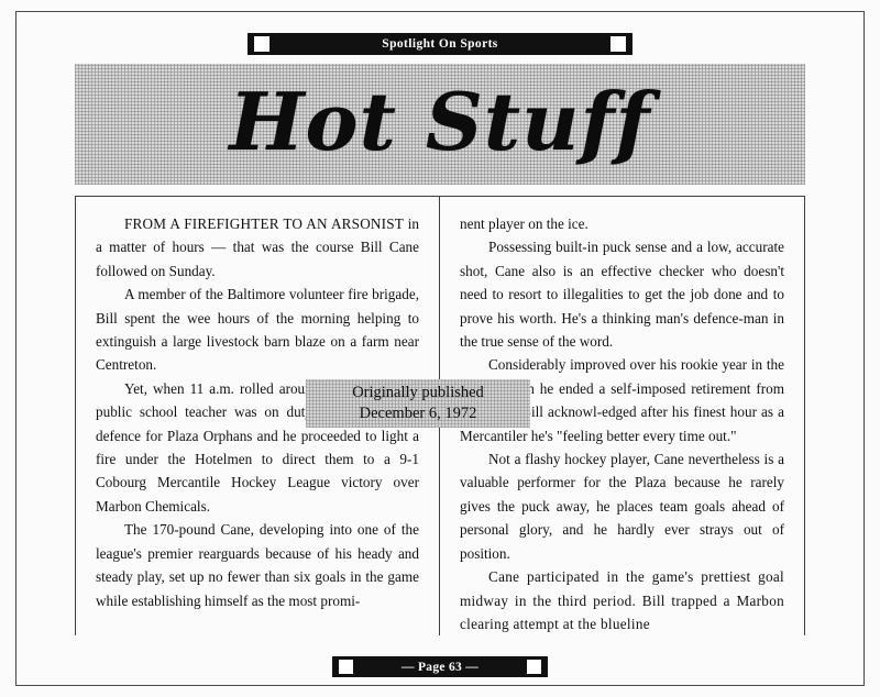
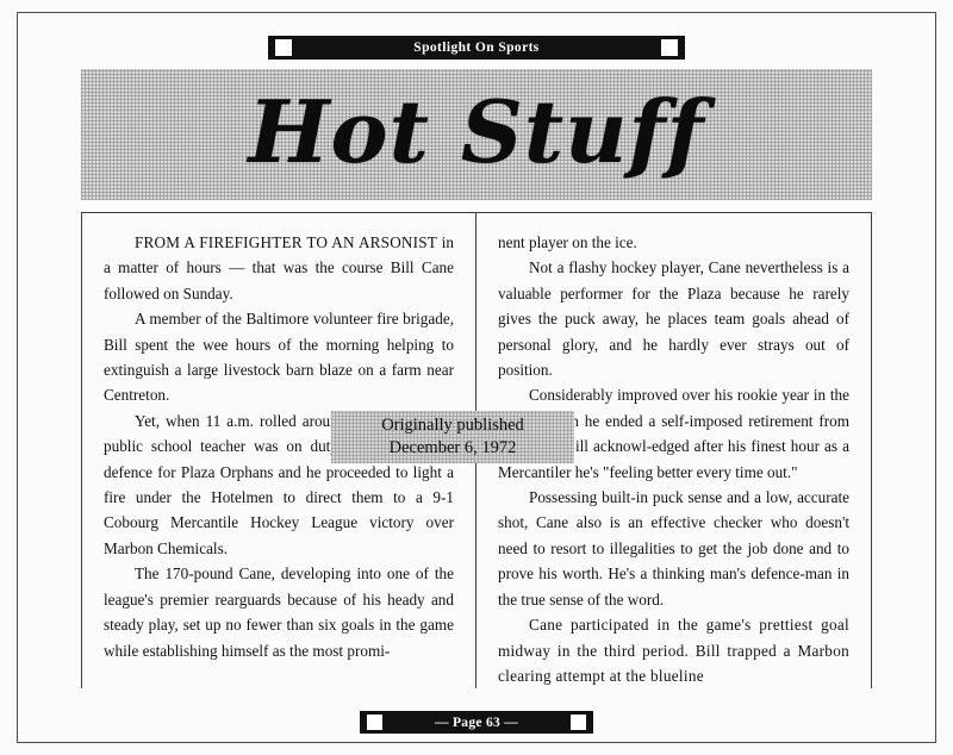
  Spotlight On Sports
  Hot Stuff
  FROM A FIREFIGHTER TO AN ARSONIST in a matter of hours — that was the course Bill Cane followed on Sunday.
  A member of the Baltimore volunteer fire brigade, Bill spent the wee hours of the morning helping to extinguish a large livestock barn blaze on a farm near Centreton.
  Yet, when 11 a.m. rolled arou public school teacher was on dut defence for Plaza Orphans and he proceeded to light a fire under the Hotelmen to direct them to a 9-1 Cobourg Mercantile Hockey League victory over Marbon Chemicals.
  The 170-pound Cane, developing into one of the league's premier rearguards because of his heady and steady play, set up no fewer than six goals in the game while establishing himself as the most promi-
  nent player on the ice.
- Possessing built-in puck sense and a low, accurate shot, Cane also is an effective checker who doesn't need to resort to illegalities to get the job done and to prove his worth. He's a thinking man's defence-man in the true sense of the word.
+ Not a flashy hockey player, Cane nevertheless is a valuable performer for the Plaza because he rarely gives the puck away, he places team goals ahead of personal glory, and he hardly ever strays out of position.
  Considerably improved over his rookie year in the n he ended a self-imposed retirement from ill acknowl-edged after his finest hour as a Mercantiler he's "feeling better every time out."
- Not a flashy hockey player, Cane nevertheless is a valuable performer for the Plaza because he rarely gives the puck away, he places team goals ahead of personal glory, and he hardly ever strays out of position.
+ Possessing built-in puck sense and a low, accurate shot, Cane also is an effective checker who doesn't need to resort to illegalities to get the job done and to prove his worth. He's a thinking man's defence-man in the true sense of the word.
  Cane participated in the game's prettiest goal midway in the third period. Bill trapped a Marbon clearing attempt at the blueline
  Originally published
  December 6, 1972
  — Page 63 —
